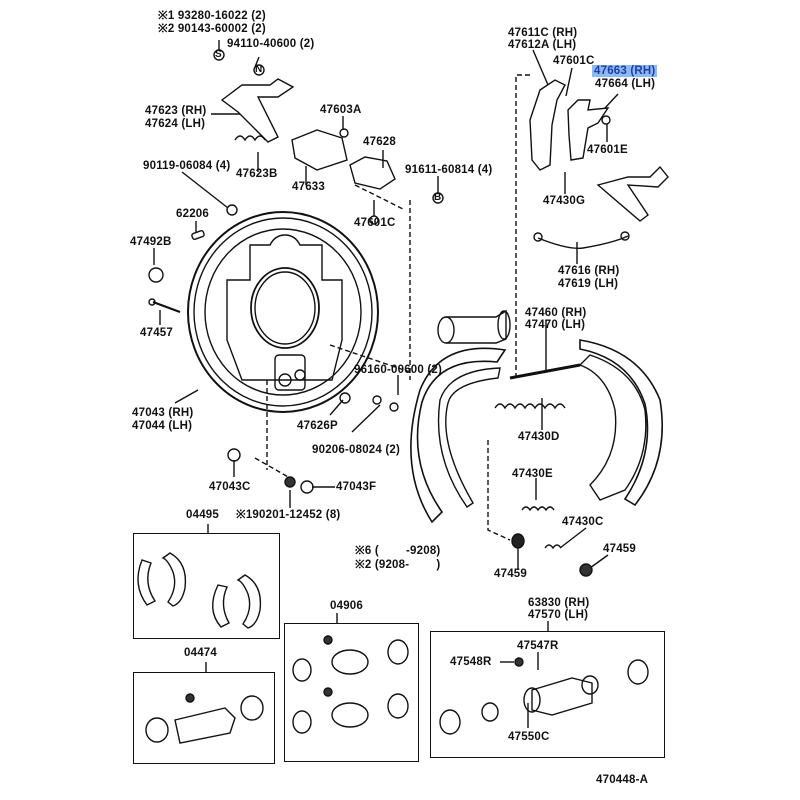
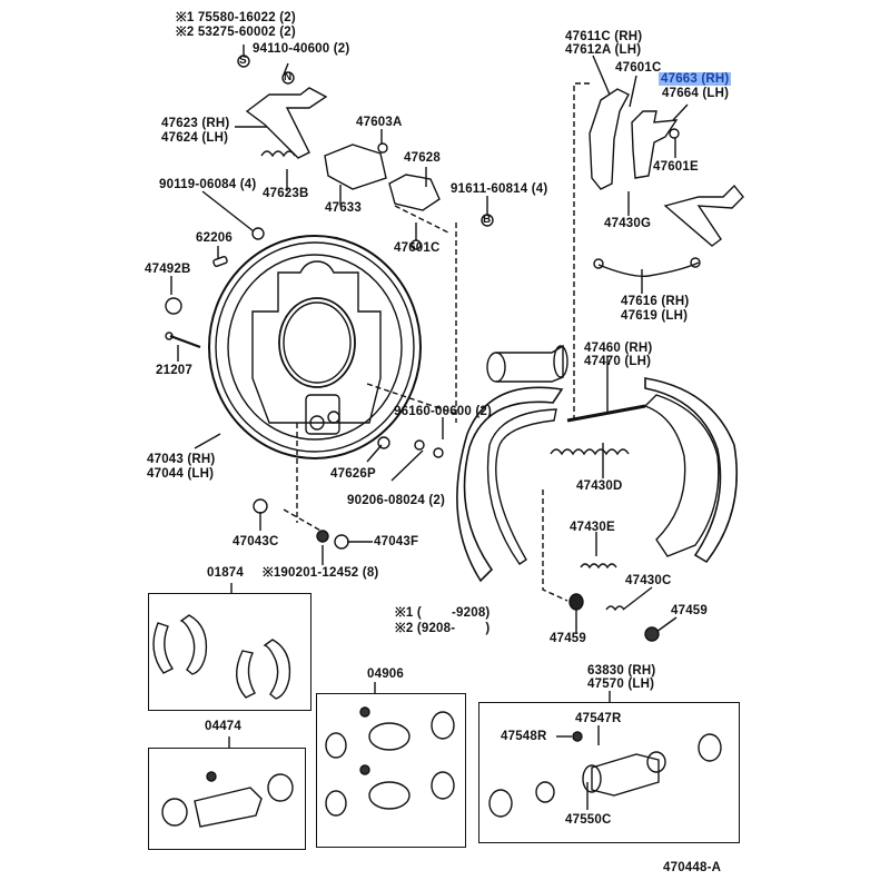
  S
  N
  B
- ※1 93280-16022 (2)
+ ※1 75580-16022 (2)
- ※2 90143-60002 (2)
+ ※2 53275-60002 (2)
  94110-40600 (2)
  47623 (RH)
  47624 (LH)
  47603A
  47628
  90119-06084 (4)
  47623B
  47633
  91611-60814 (4)
  62206
  47601C
  47492B
- 47457
+ 21207
  47611C (RH)
  47612A (LH)
  47601C
  47663 (RH)
  47664 (LH)
  47601E
  47430G
  47616 (RH)
  47619 (LH)
  47460 (RH)
  47470 (LH)
  96160-00600 (2)
  47043 (RH)
  47044 (LH)
  47626P
  90206-08024 (2)
  47430D
  47043C
  47043F
  47430E
  ※190201-12452 (8)
  47430C
  47459
  47459
- ※6 ( -9208)
+ ※1 ( -9208)
  ※2 (9208- )
- 04495
+ 01874
  04906
  04474
  63830 (RH)
  47570 (LH)
  47547R
  47548R
  47550C
  470448-A
